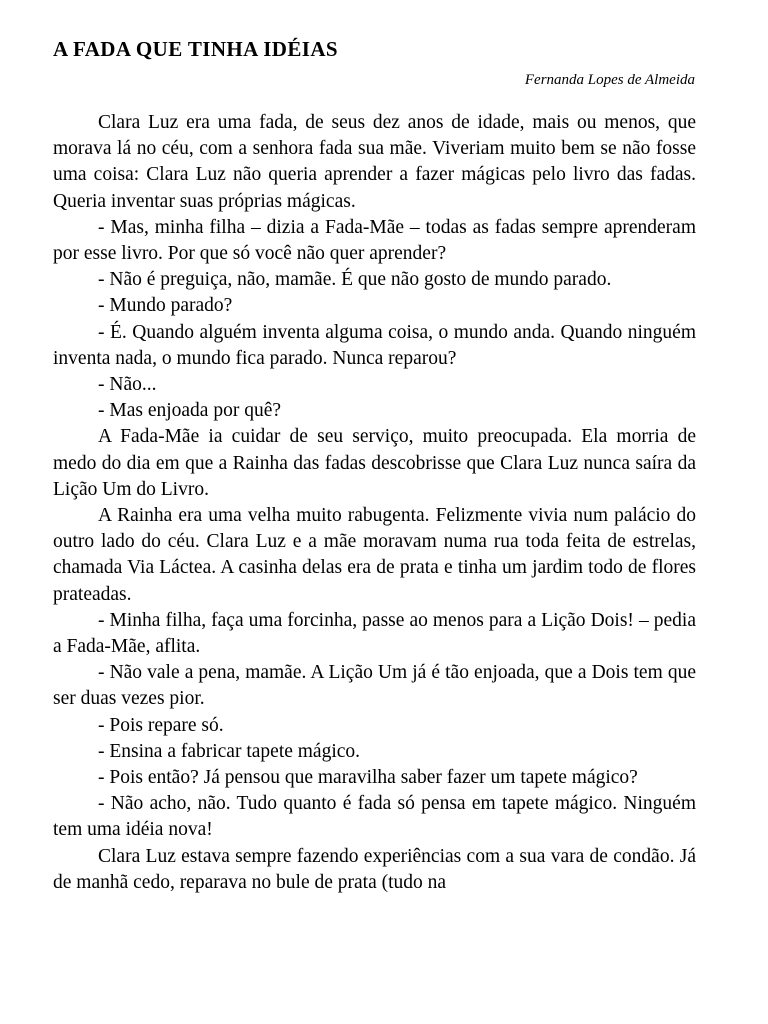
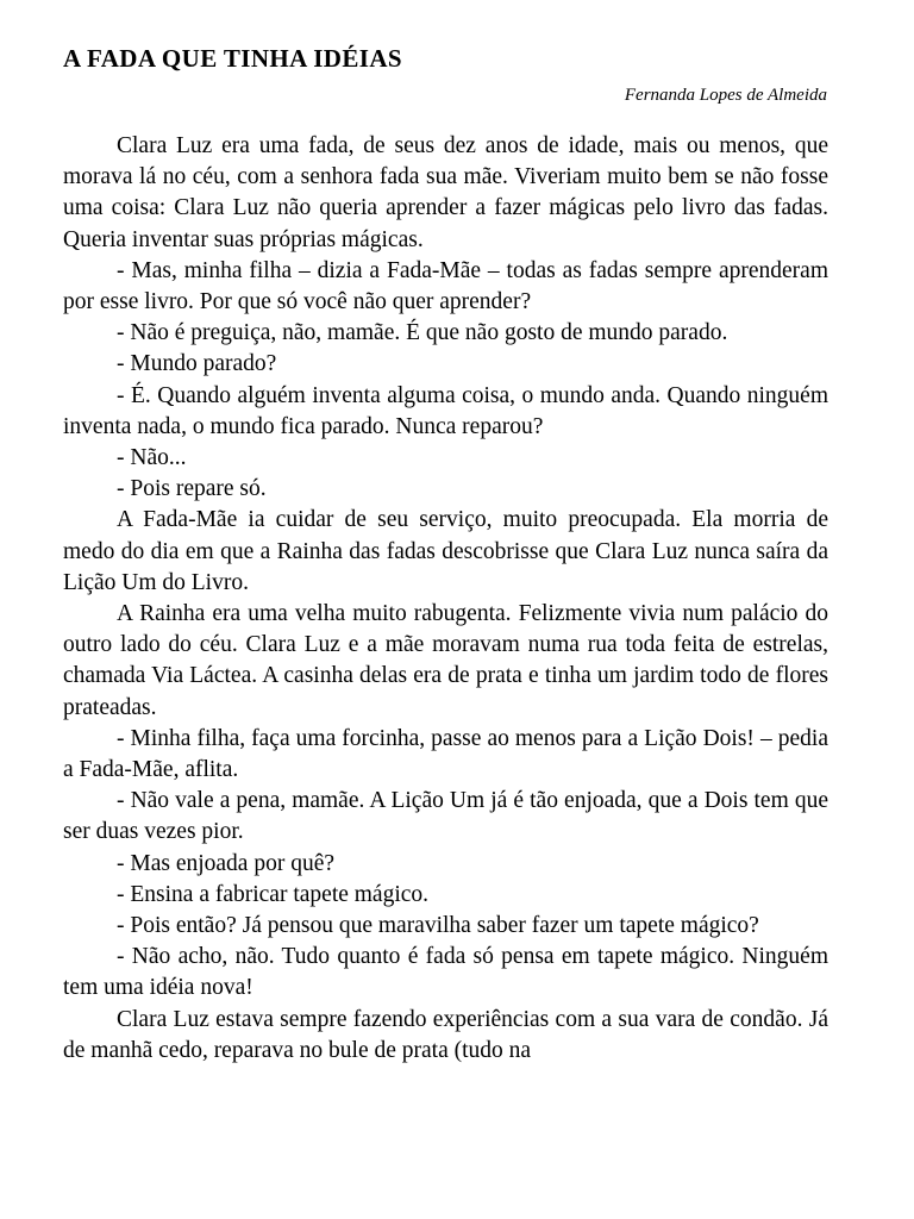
  A FADA QUE TINHA IDÉIAS
  Fernanda Lopes de Almeida
  Clara Luz era uma fada, de seus dez anos de idade, mais ou menos, que morava lá no céu, com a senhora fada sua mãe. Viveriam muito bem se não fosse uma coisa: Clara Luz não queria aprender a fazer mágicas pelo livro das fadas. Queria inventar suas próprias mágicas.
  - Mas, minha filha – dizia a Fada-Mãe – todas as fadas sempre aprenderam por esse livro. Por que só você não quer aprender?
  - Não é preguiça, não, mamãe. É que não gosto de mundo parado.
  - Mundo parado?
  - É. Quando alguém inventa alguma coisa, o mundo anda. Quando ninguém inventa nada, o mundo fica parado. Nunca reparou?
  - Não...
- - Mas enjoada por quê?
+ - Pois repare só.
  A Fada-Mãe ia cuidar de seu serviço, muito preocupada. Ela morria de medo do dia em que a Rainha das fadas descobrisse que Clara Luz nunca saíra da Lição Um do Livro.
  A Rainha era uma velha muito rabugenta. Felizmente vivia num palácio do outro lado do céu. Clara Luz e a mãe moravam numa rua toda feita de estrelas, chamada Via Láctea. A casinha delas era de prata e tinha um jardim todo de flores prateadas.
  - Minha filha, faça uma forcinha, passe ao menos para a Lição Dois! – pedia a Fada-Mãe, aflita.
  - Não vale a pena, mamãe. A Lição Um já é tão enjoada, que a Dois tem que ser duas vezes pior.
- - Pois repare só.
+ - Mas enjoada por quê?
  - Ensina a fabricar tapete mágico.
  - Pois então? Já pensou que maravilha saber fazer um tapete mágico?
  - Não acho, não. Tudo quanto é fada só pensa em tapete mágico. Ninguém tem uma idéia nova!
  Clara Luz estava sempre fazendo experiências com a sua vara de condão. Já de manhã cedo, reparava no bule de prata (tudo na
